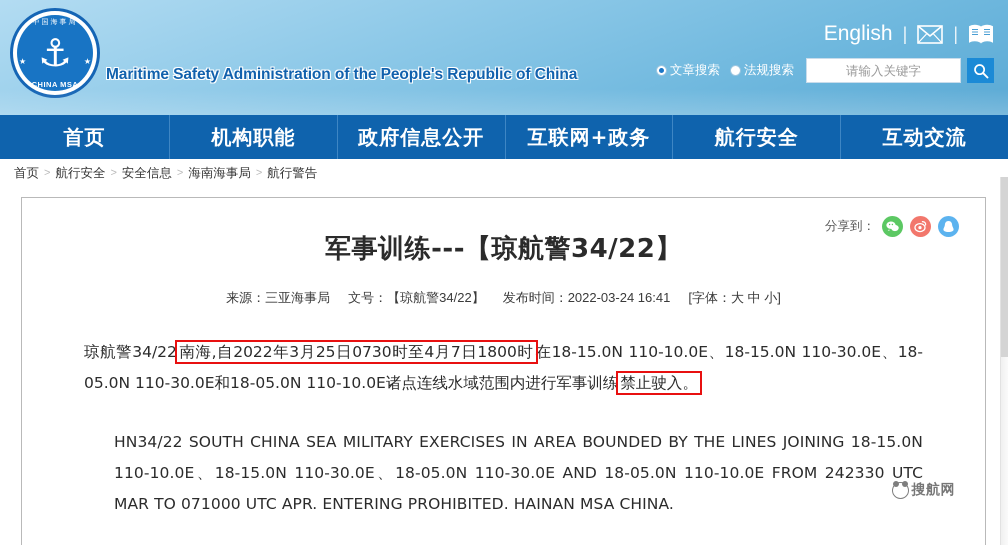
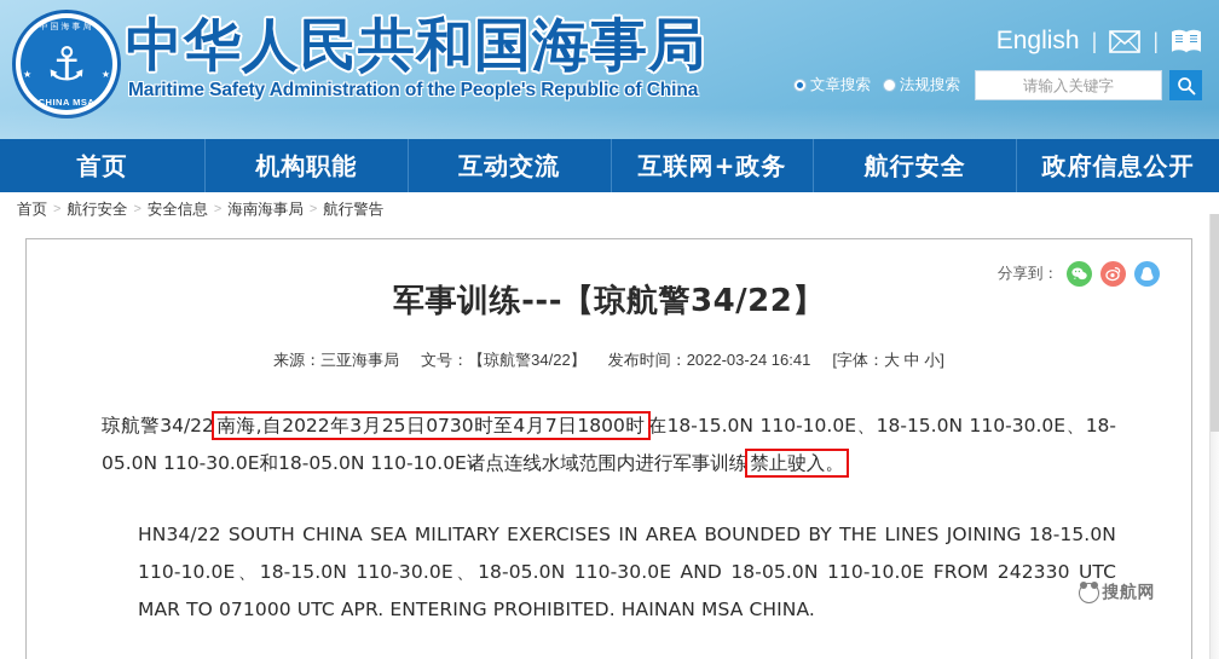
  ★
  ★
  ⚓
  CHINA MSA
+ 中华人民共和国海事局
  Maritime Safety Administration of the People's Republic of China
  English
  |
  |
  文章搜索
  法规搜索
  请输入关键字
  首页
  机构职能
- 政府信息公开
+ 互动交流
  互联网+政务
  航行安全
- 互动交流
+ 政府信息公开
  首页
  >
  航行安全
  >
  安全信息
  >
  海南海事局
  >
  航行警告
  分享到：
  军事训练---【琼航警34/22】
  来源：三亚海事局 文号：【琼航警34/22】 发布时间：2022-03-24 16:41 [字体：大 中 小]
  琼航警34/22南海,自2022年3月25日0730时至4月7日1800时在18-15.0N 110-10.0E、18-15.0N 110-30.0E、18-05.0N 110-30.0E和18-05.0N 110-10.0E诸点连线水域范围内进行军事训练禁止驶入。
  HN34/22 SOUTH CHINA SEA MILITARY EXERCISES IN AREA BOUNDED BY THE LINES JOINING 18-15.0N 110-10.0E、18-15.0N 110-30.0E、18-05.0N 110-30.0E AND 18-05.0N 110-10.0E FROM 242330 UTC MAR TO 071000 UTC APR. ENTERING PROHIBITED. HAINAN MSA CHINA.
  搜航网
